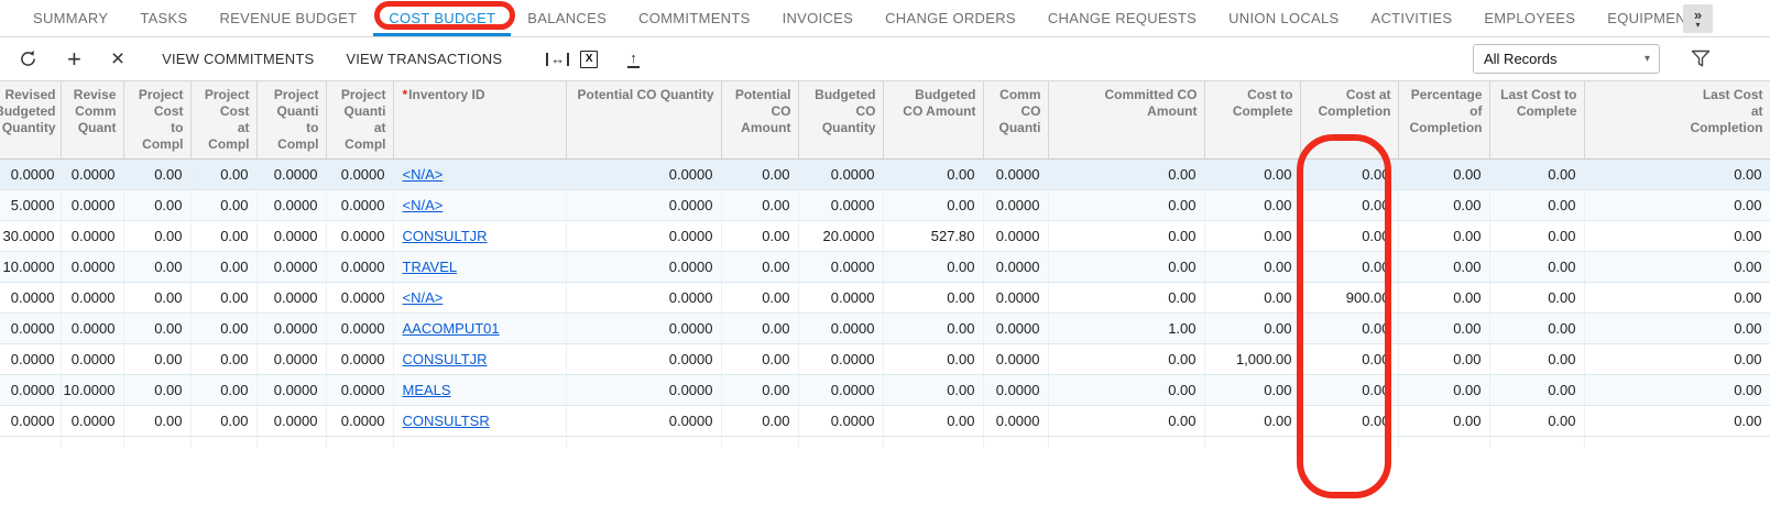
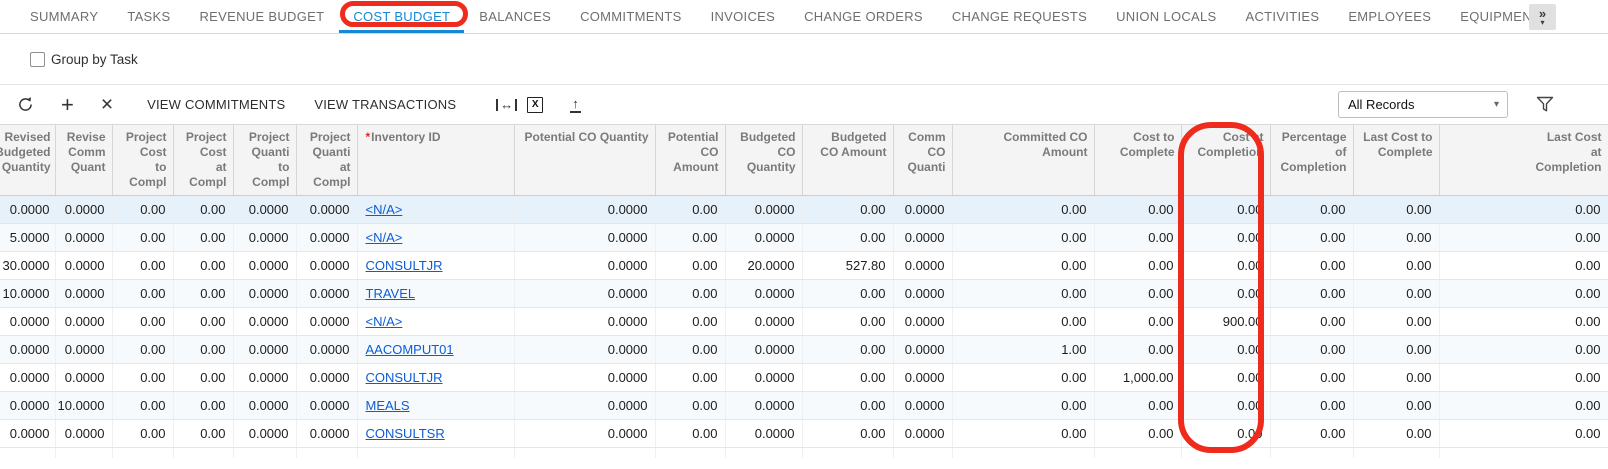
  SUMMARY
  TASKS
  REVENUE BUDGET
  COST BUDGET
  BALANCES
  COMMITMENTS
  INVOICES
  CHANGE ORDERS
  CHANGE REQUESTS
  UNION LOCALS
  ACTIVITIES
  EMPLOYEES
  EQUIPMEN
  »
  ▾
+ Group by Task
  +
  ×
  VIEW COMMITMENTS
  VIEW TRANSACTIONS
  ↔
  X
  ↑
  All Records
  ▾
  Revised udgeted Quantity	Revise Comm Quant	Project Cost to Compl	Project Cost at Compl	Project Quanti to Compl	Project Quanti at Compl	*Inventory ID	Potential CO Quantity	Potential CO Amount	Budgeted CO Quantity	Budgeted CO Amount	Comm CO Quanti	Committed CO Amount	Cost to Complete	Cost at Completion	Percentage of Completion	Last Cost to Complete	Last Cost at Completion
  0.0000	0.0000	0.00	0.00	0.0000	0.0000	<N/A>	0.0000	0.00	0.0000	0.00	0.0000	0.00	0.00	0.00	0.00	0.00	0.00
  5.0000	0.0000	0.00	0.00	0.0000	0.0000	<N/A>	0.0000	0.00	0.0000	0.00	0.0000	0.00	0.00	0.00	0.00	0.00	0.00
  30.0000	0.0000	0.00	0.00	0.0000	0.0000	CONSULTJR	0.0000	0.00	20.0000	527.80	0.0000	0.00	0.00	0.00	0.00	0.00	0.00
  10.0000	0.0000	0.00	0.00	0.0000	0.0000	TRAVEL	0.0000	0.00	0.0000	0.00	0.0000	0.00	0.00	0.00	0.00	0.00	0.00
  0.0000	0.0000	0.00	0.00	0.0000	0.0000	<N/A>	0.0000	0.00	0.0000	0.00	0.0000	0.00	0.00	900.00	0.00	0.00	0.00
  0.0000	0.0000	0.00	0.00	0.0000	0.0000	AACOMPUT01	0.0000	0.00	0.0000	0.00	0.0000	1.00	0.00	0.00	0.00	0.00	0.00
  0.0000	0.0000	0.00	0.00	0.0000	0.0000	CONSULTJR	0.0000	0.00	0.0000	0.00	0.0000	0.00	1,000.00	0.00	0.00	0.00	0.00
  0.0000	10.0000	0.00	0.00	0.0000	0.0000	MEALS	0.0000	0.00	0.0000	0.00	0.0000	0.00	0.00	0.00	0.00	0.00	0.00
  0.0000	0.0000	0.00	0.00	0.0000	0.0000	CONSULTSR	0.0000	0.00	0.0000	0.00	0.0000	0.00	0.00	0.00	0.00	0.00	0.00
